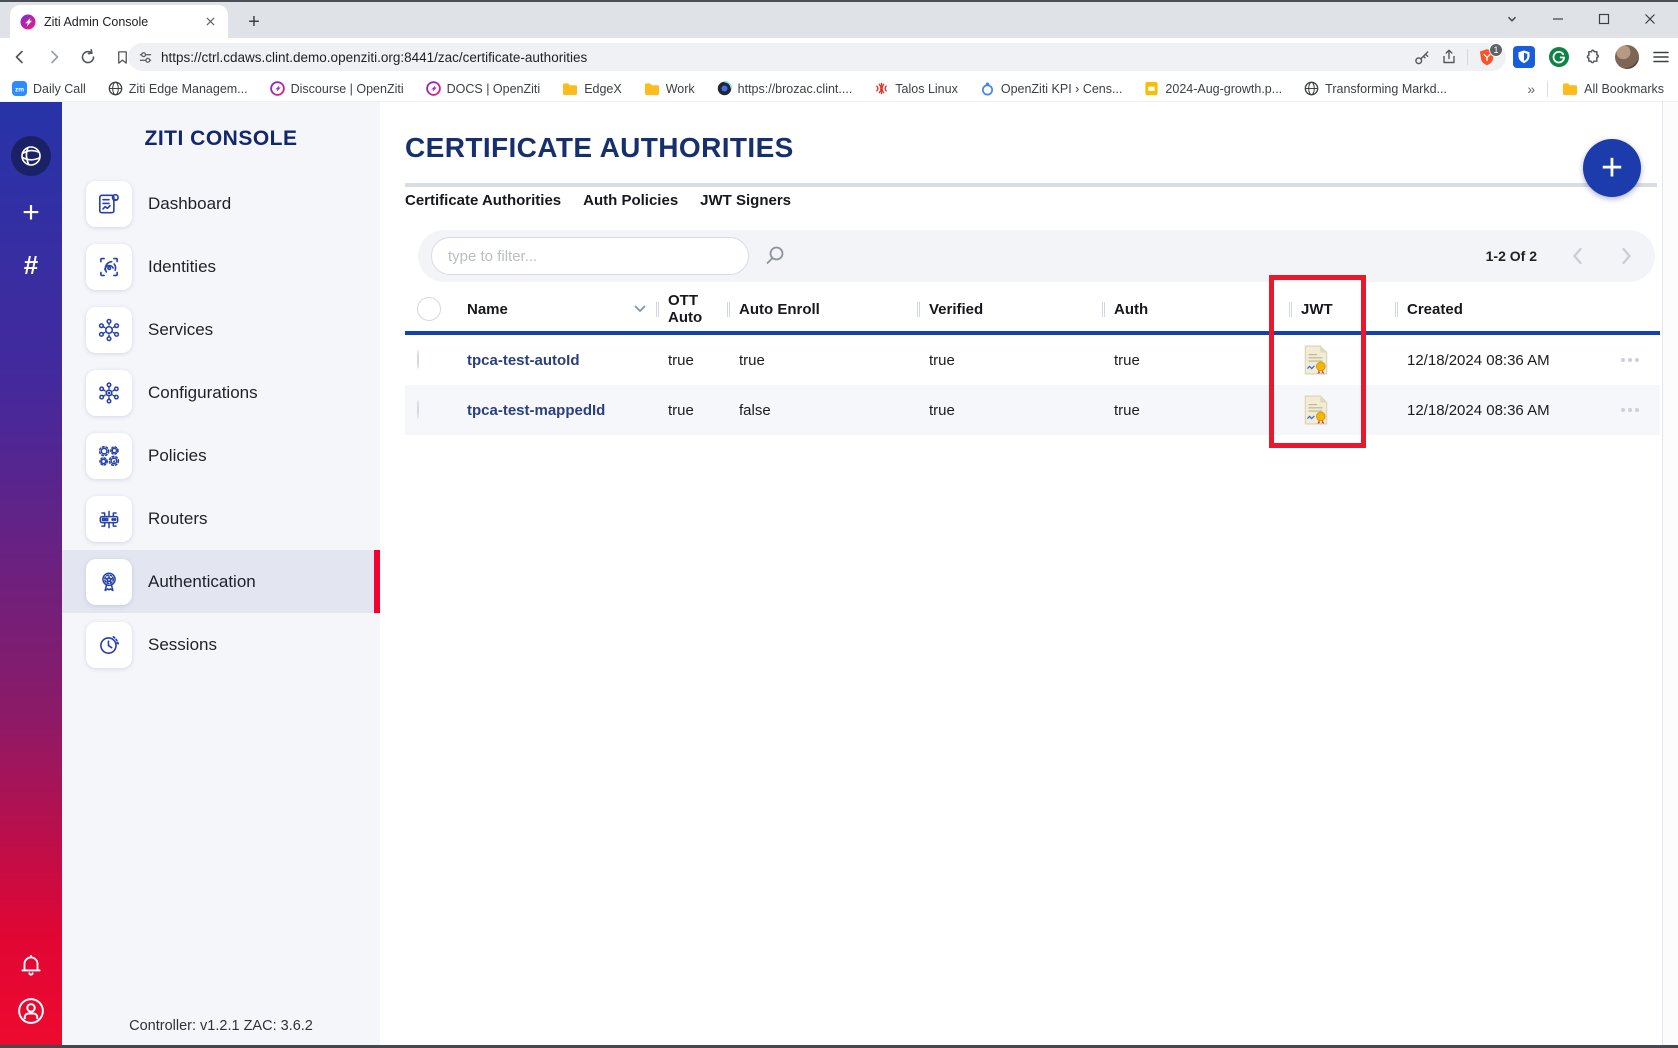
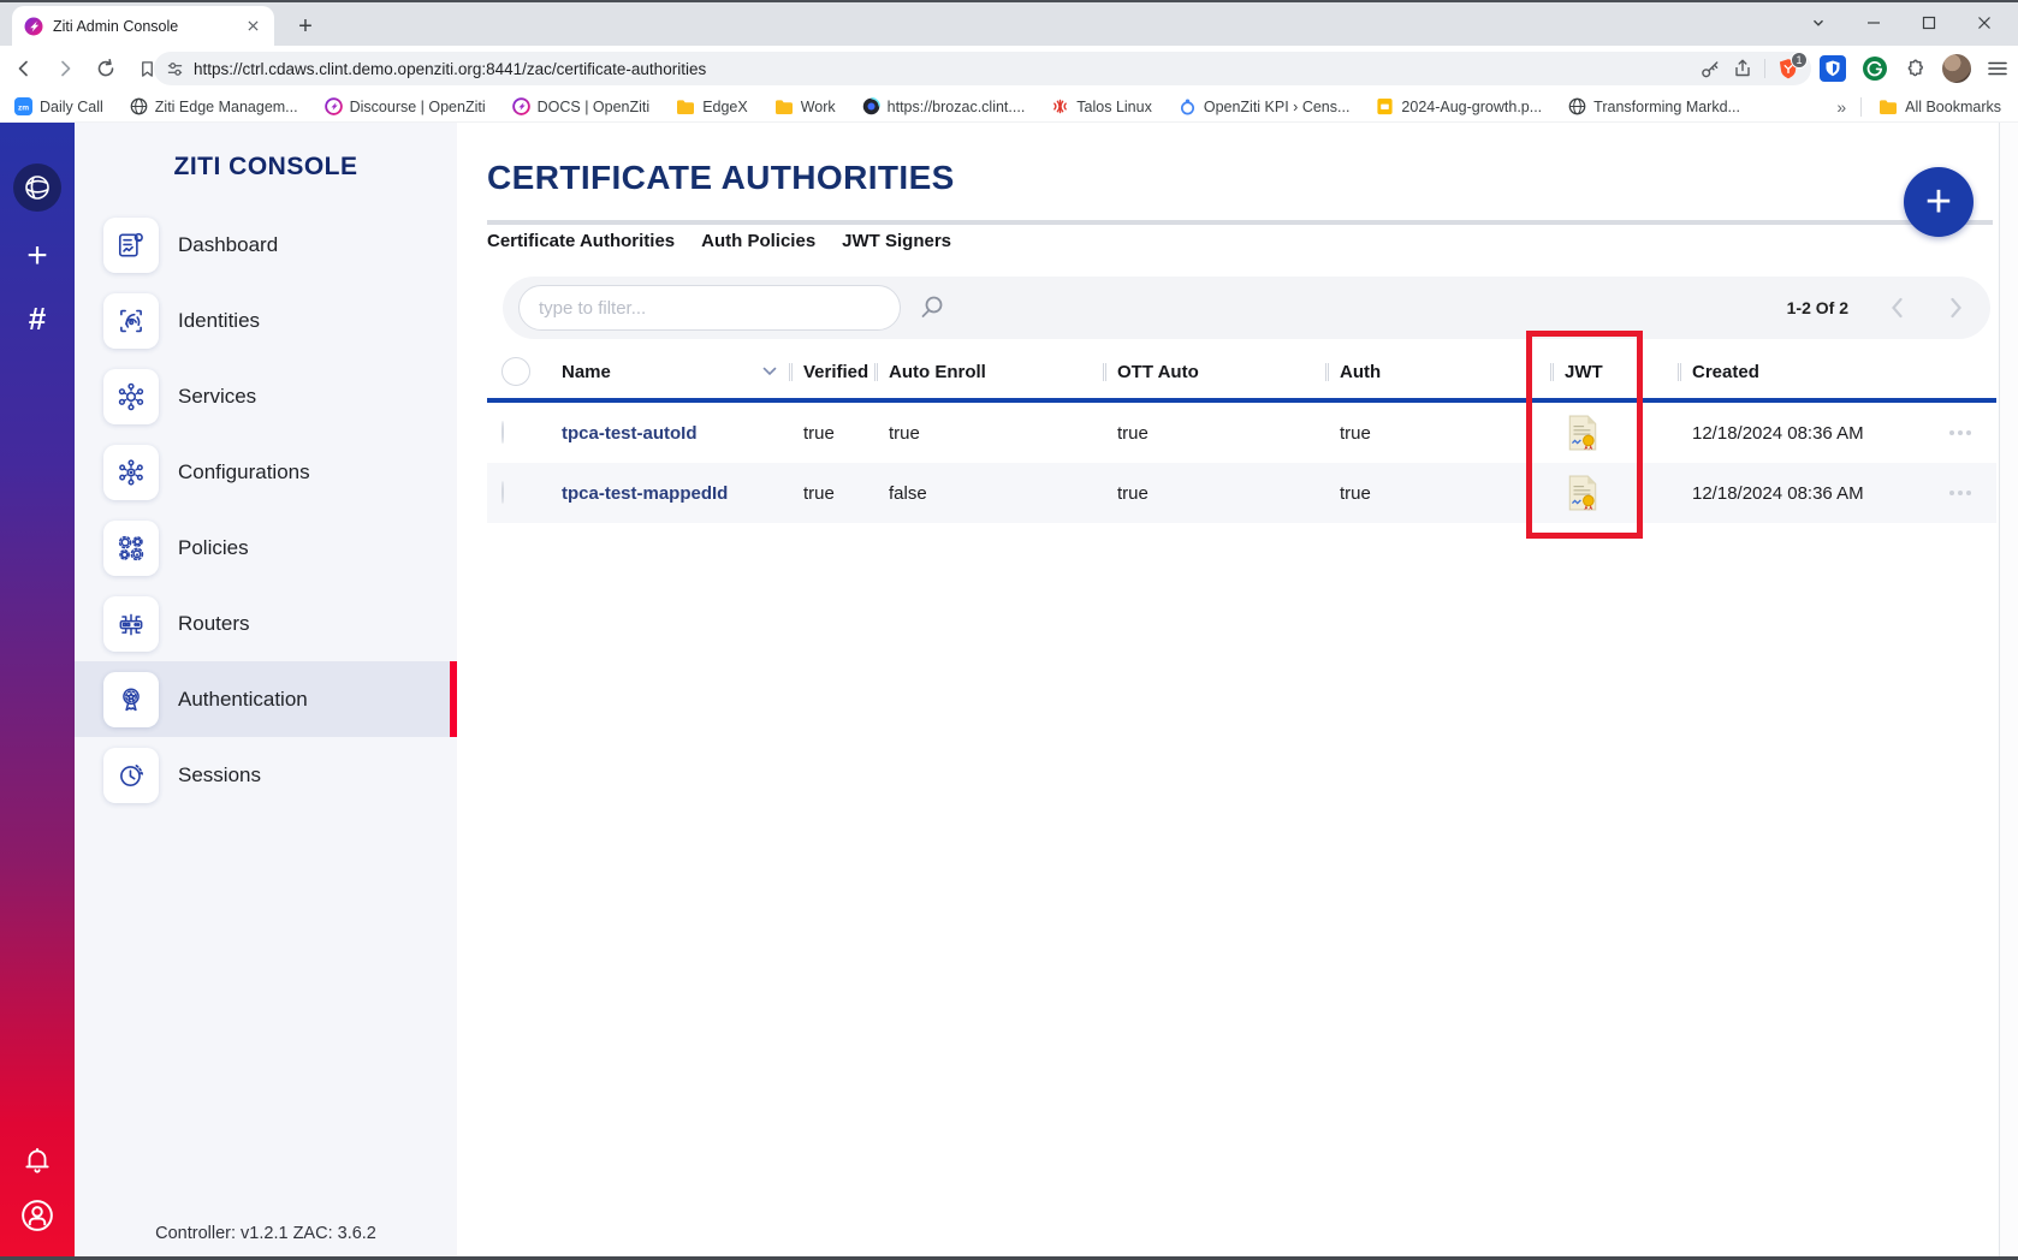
  Ziti Admin Console
  +
  https://ctrl.cdaws.clint.demo.openziti.org:8441/zac/certificate-authorities
  1
  Daily Call
  Ziti Edge Managem...
  Discourse | OpenZiti
  DOCS | OpenZiti
  EdgeX
  Work
  https://brozac.clint....
  Talos Linux
  OpenZiti KPI › Cens...
  2024-Aug-growth.p...
  Transforming Markd...
  »
  All Bookmarks
  +
  #
  ZITI CONSOLE
  Dashboard
  Identities
  Services
  Configurations
  Policies
  Routers
  Authentication
  Sessions
  Controller: v1.2.1 ZAC: 3.6.2
  CERTIFICATE AUTHORITIES
  +
  Certificate Authorities
  Auth Policies
  JWT Signers
  type to filter...
  1-2 Of 2
  Name
- OTT Auto
+ Verified
  Auto Enroll
- Verified
+ OTT Auto
  Auth
  JWT
  Created
  tpca-test-autoId
  true
  true
  true
  true
  12/18/2024 08:36 AM
  tpca-test-mappedId
  true
  false
  true
  true
  12/18/2024 08:36 AM
